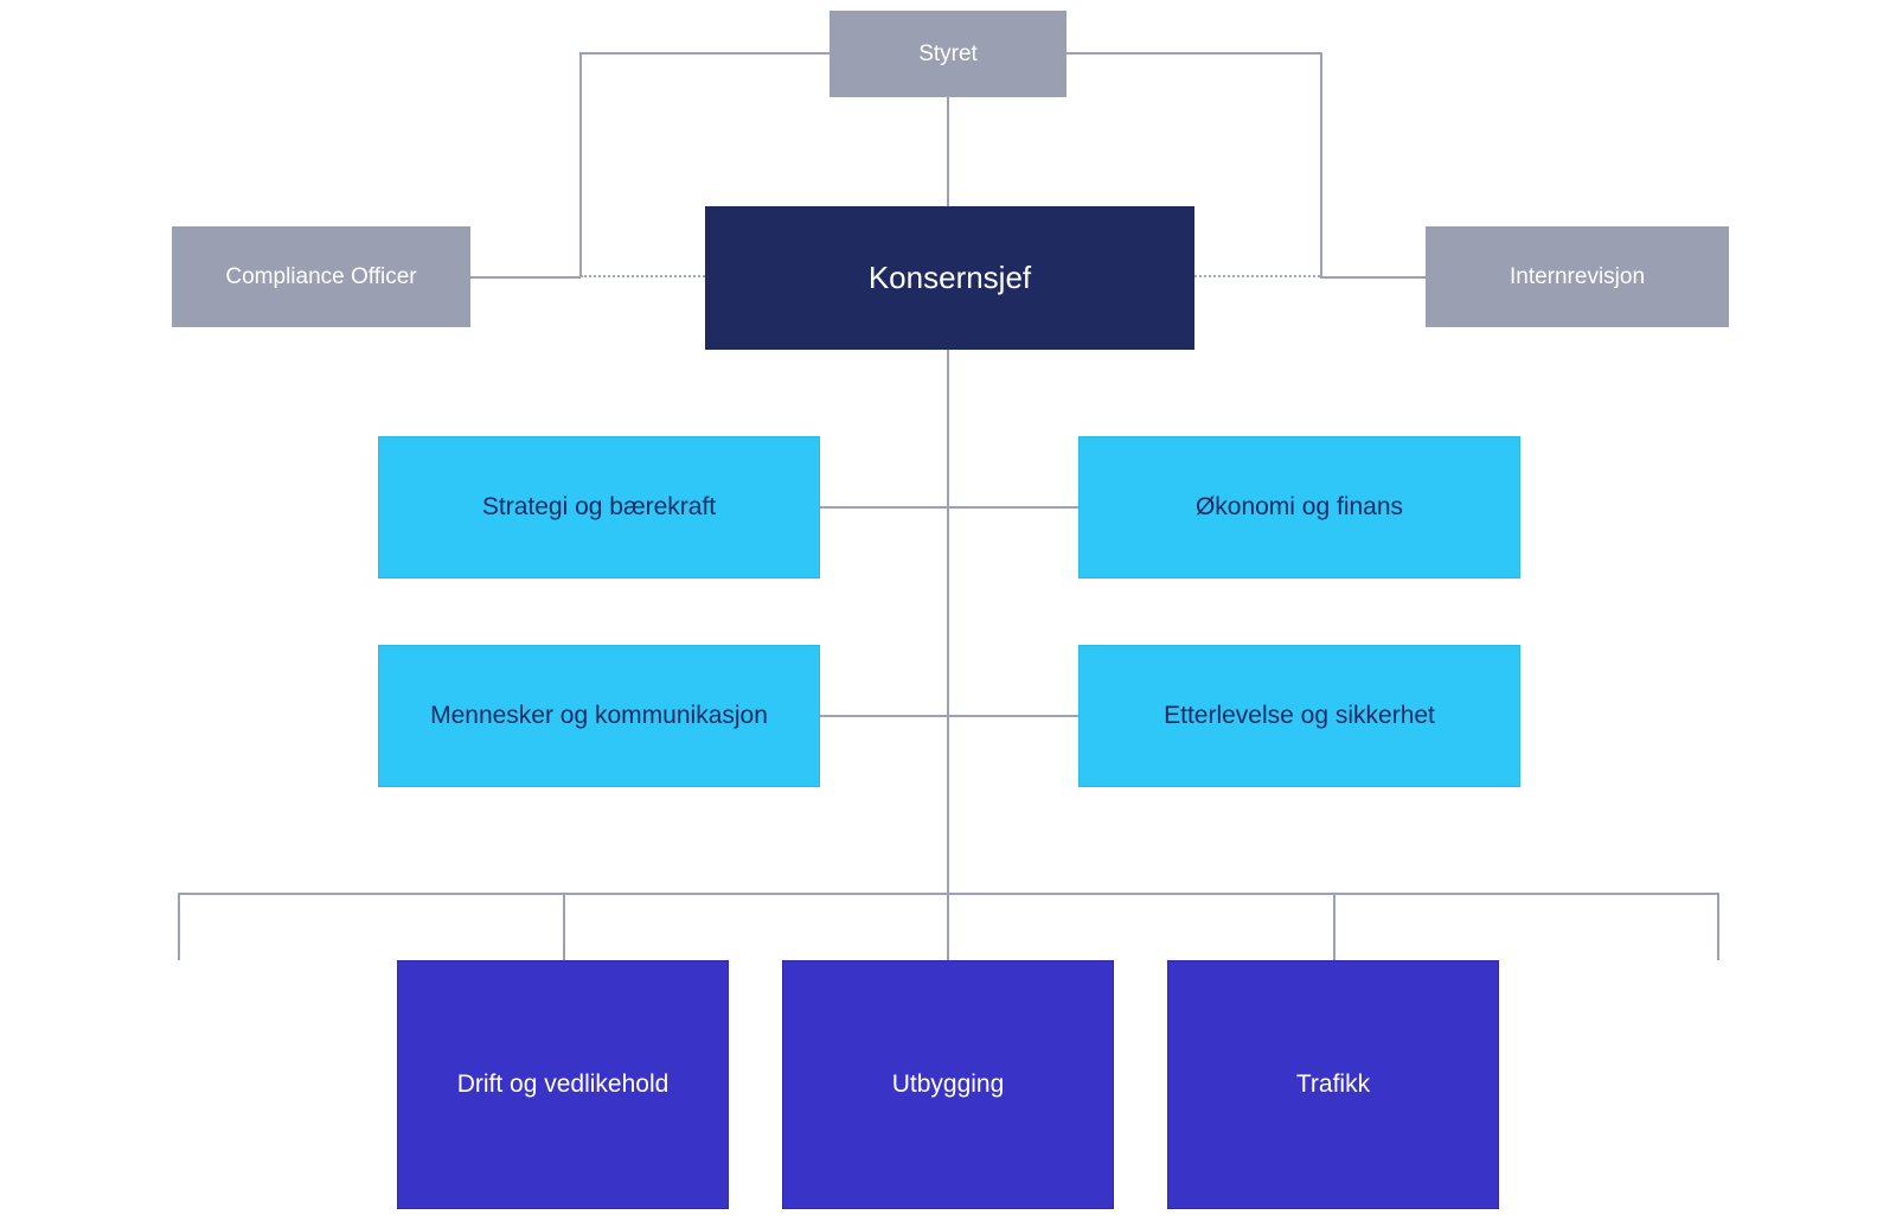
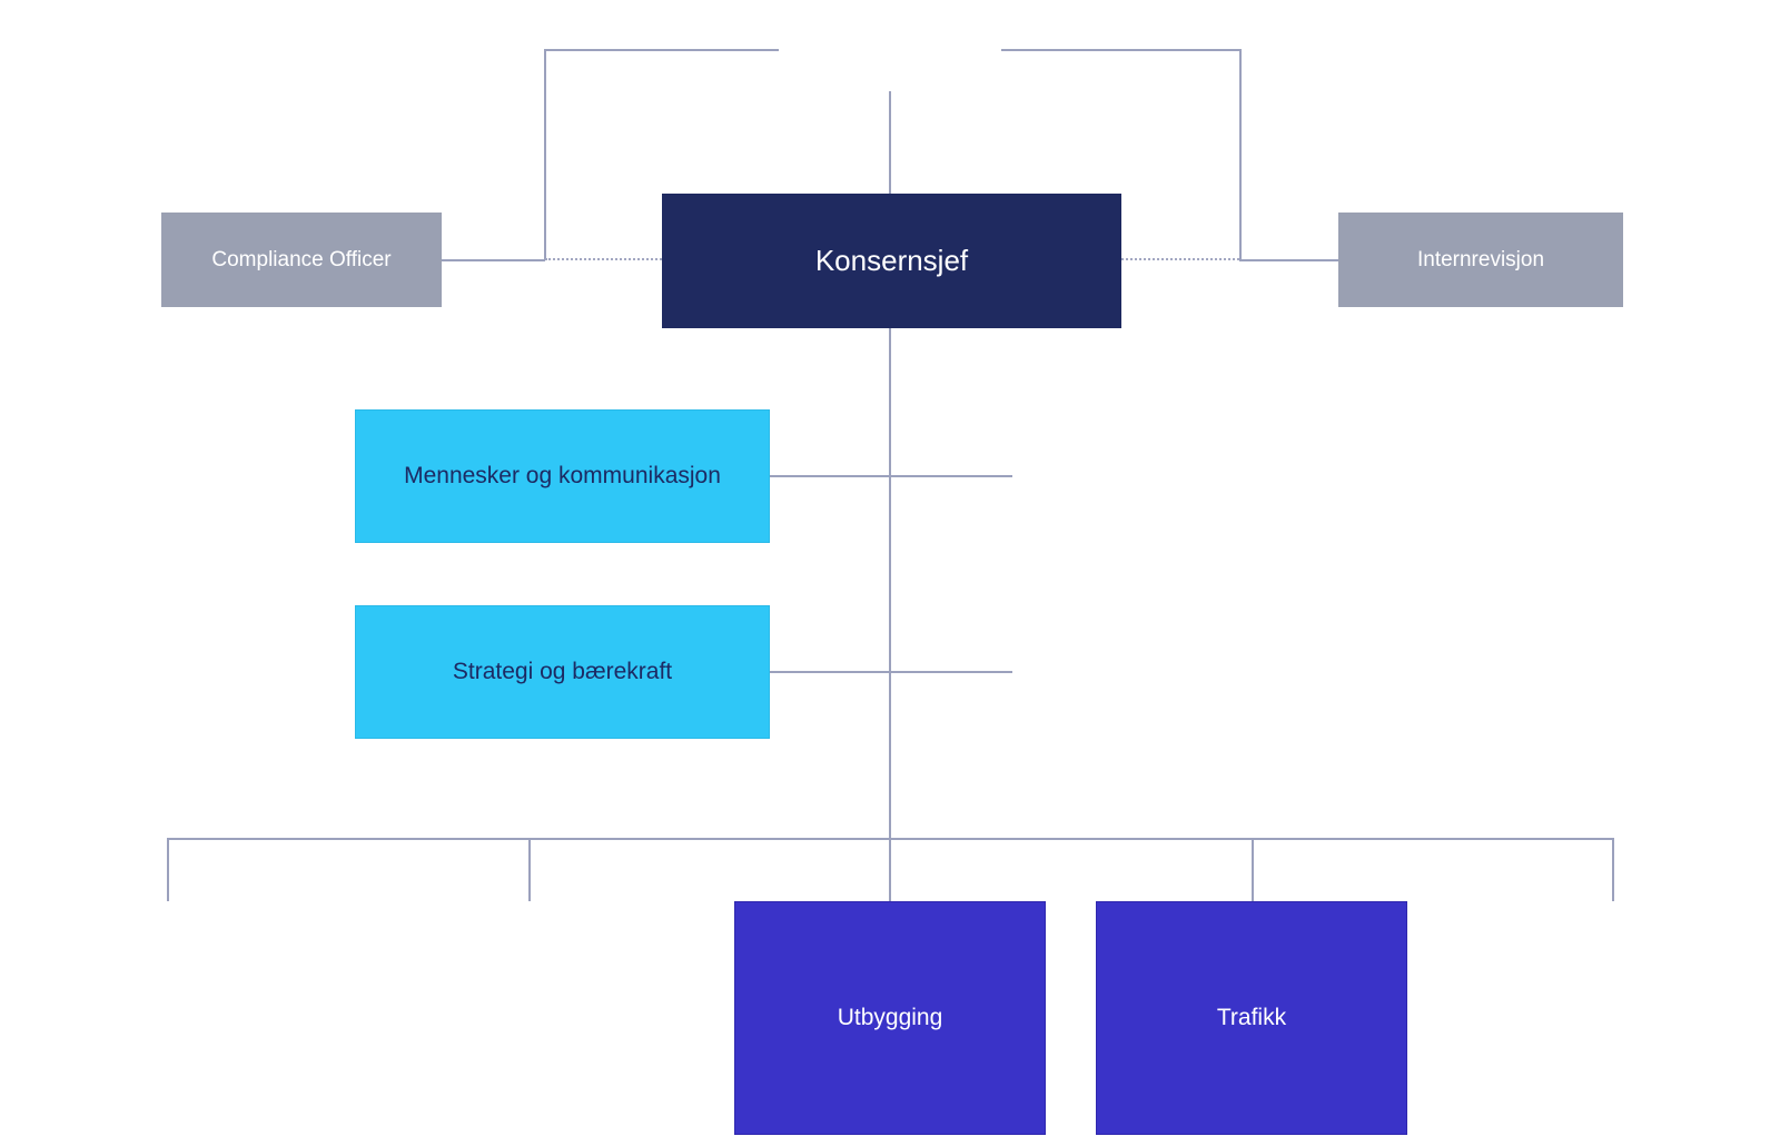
- Styret
  Konsernsjef
  Compliance Officer
  Internrevisjon
- Strategi og bærekraft
+ Mennesker og kommunikasjon
- Økonomi og finans
- Mennesker og kommunikasjon
+ Strategi og bærekraft
- Etterlevelse og sikkerhet
- Drift og vedlikehold
  Utbygging
  Trafikk
